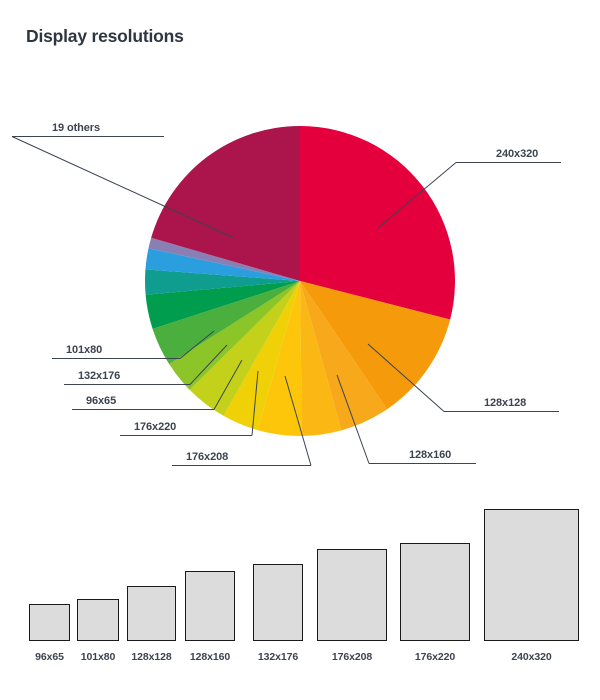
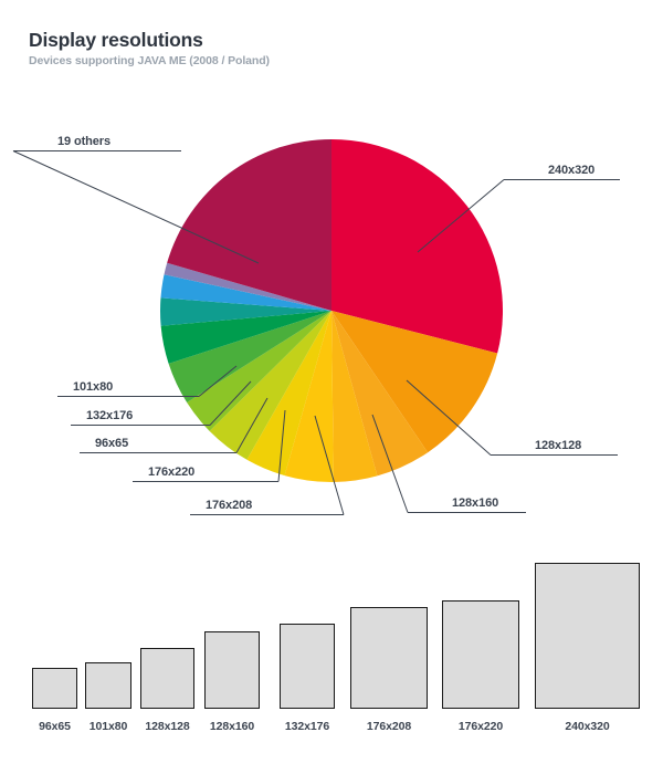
  Display resolutions
+ Devices supporting JAVA ME (2008 / Poland)
  19 others
  240x320
  128x128
  128x160
  176x208
  176x220
  96x65
  132x176
  101x80
  96x65
  101x80
  128x128
  128x160
  132x176
  176x208
  176x220
  240x320
